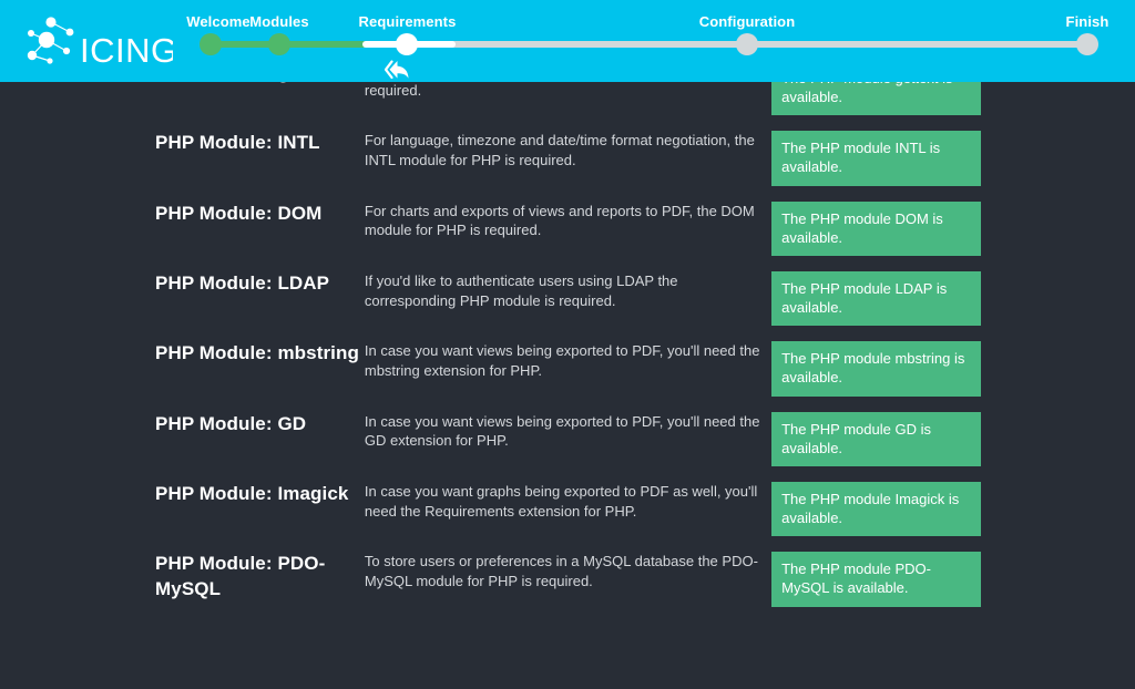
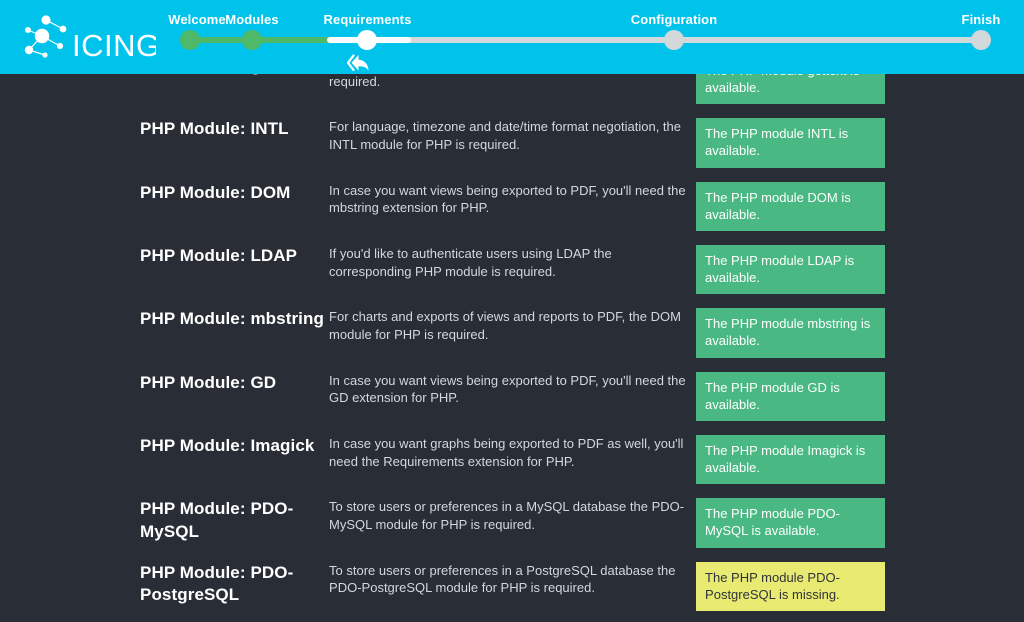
  PHP Module: INTL	For language, timezone and date/time format negotiation, the INTL module for PHP is required.	The PHP module INTL is available.
- PHP Module: DOM	For charts and exports of views and reports to PDF, the DOM module for PHP is required.	The PHP module DOM is available.
+ PHP Module: DOM	In case you want views being exported to PDF, you'll need the mbstring extension for PHP.	The PHP module DOM is available.
  PHP Module: LDAP	If you'd like to authenticate users using LDAP the corresponding PHP module is required.	The PHP module LDAP is available.
- PHP Module: mbstring	In case you want views being exported to PDF, you'll need the mbstring extension for PHP.	The PHP module mbstring is available.
+ PHP Module: mbstring	For charts and exports of views and reports to PDF, the DOM module for PHP is required.	The PHP module mbstring is available.
  PHP Module: GD	In case you want views being exported to PDF, you'll need the GD extension for PHP.	The PHP module GD is available.
  PHP Module: Imagick	In case you want graphs being exported to PDF as well, you'll need the Requirements extension for PHP.	The PHP module Imagick is available.
  PHP Module: PDO-MySQL	To store users or preferences in a MySQL database the PDO-MySQL module for PHP is required.	The PHP module PDO-MySQL is available.
+ PHP Module: PDO-PostgreSQL	To store users or preferences in a PostgreSQL database the PDO-PostgreSQL module for PHP is required.	The PHP module PDO-PostgreSQL is missing.
  ICING
  Welcome
  Modules
  Requirements
  Configuration
  Finish
